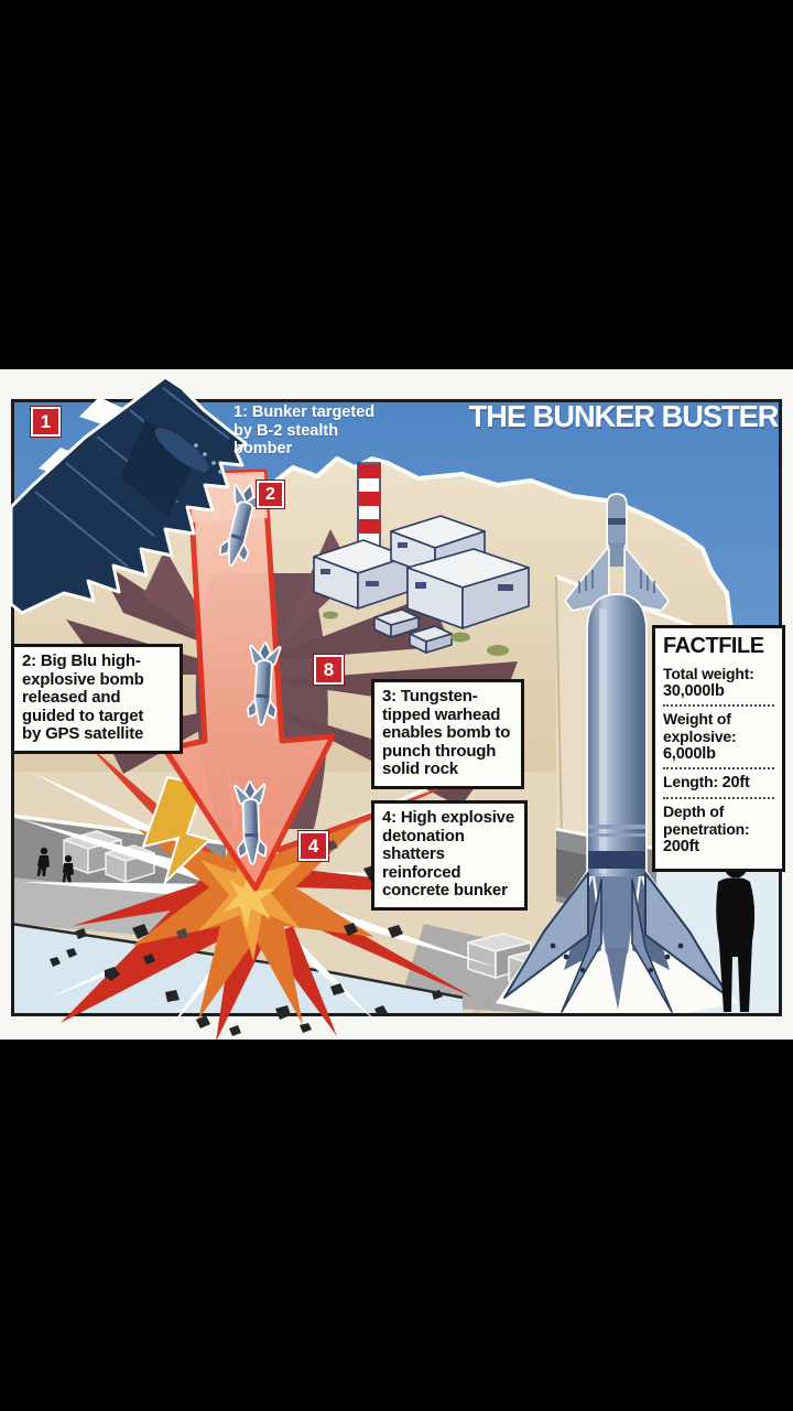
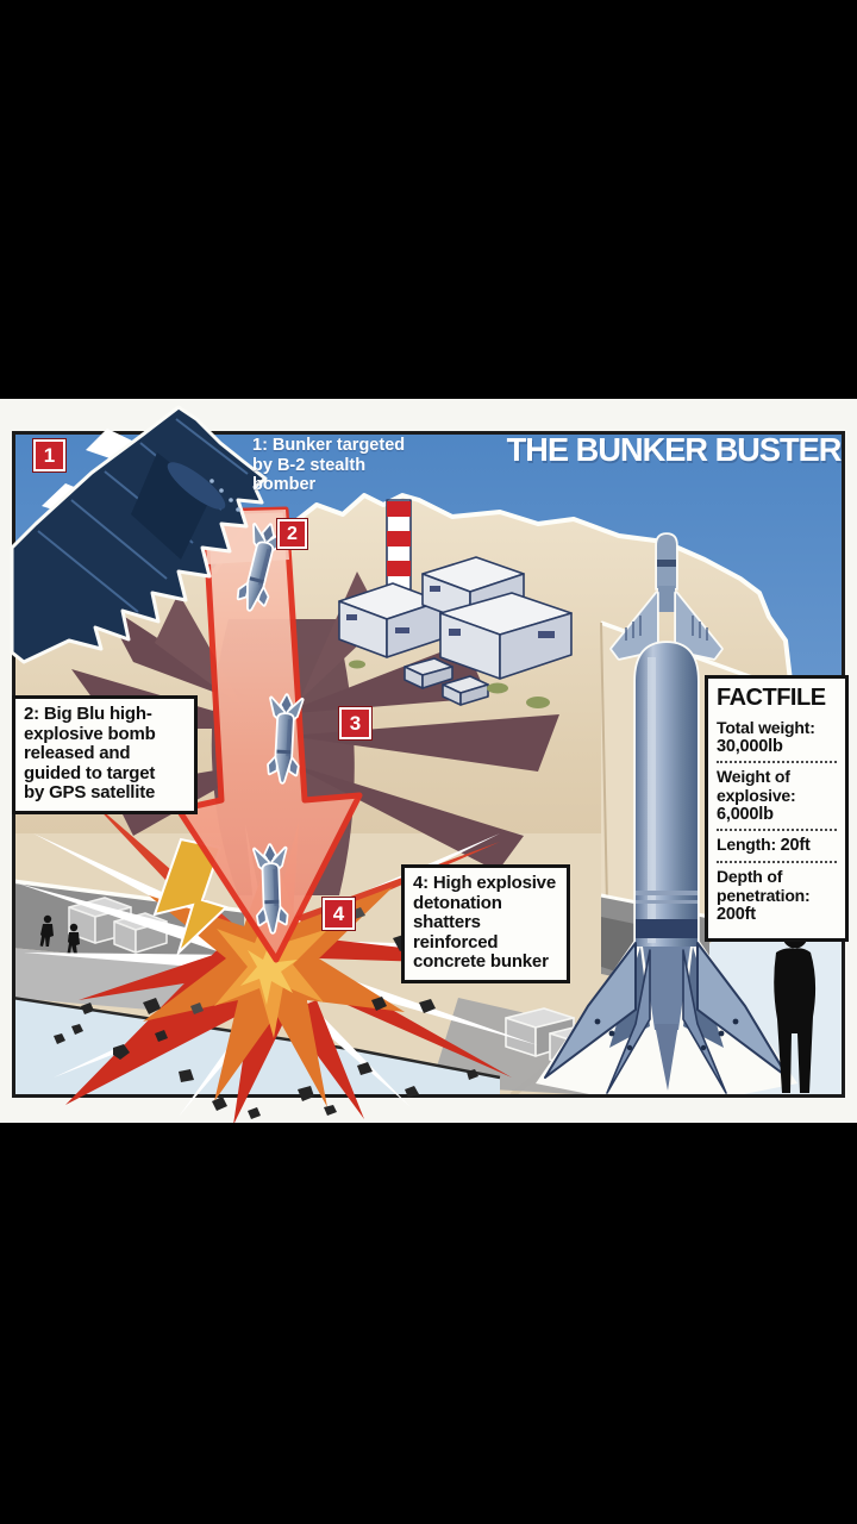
  THE BUNKER BUSTER
  1: Bunker targeted
  by B-2 stealth
  bomber
  1
  2
- 8
+ 3
  4
  2: Big Blu high-
  explosive bomb
  released and
  guided to target
  by GPS satellite
- 3: Tungsten-
- tipped warhead
- enables bomb to
- punch through
- solid rock
  4: High explosive
  detonation
  shatters
  reinforced
  concrete bunker
  FACTFILE
  Total weight:
  30,000lb
  Weight of
  explosive:
  6,000lb
  Length: 20ft
  Depth of
  penetration:
  200ft
